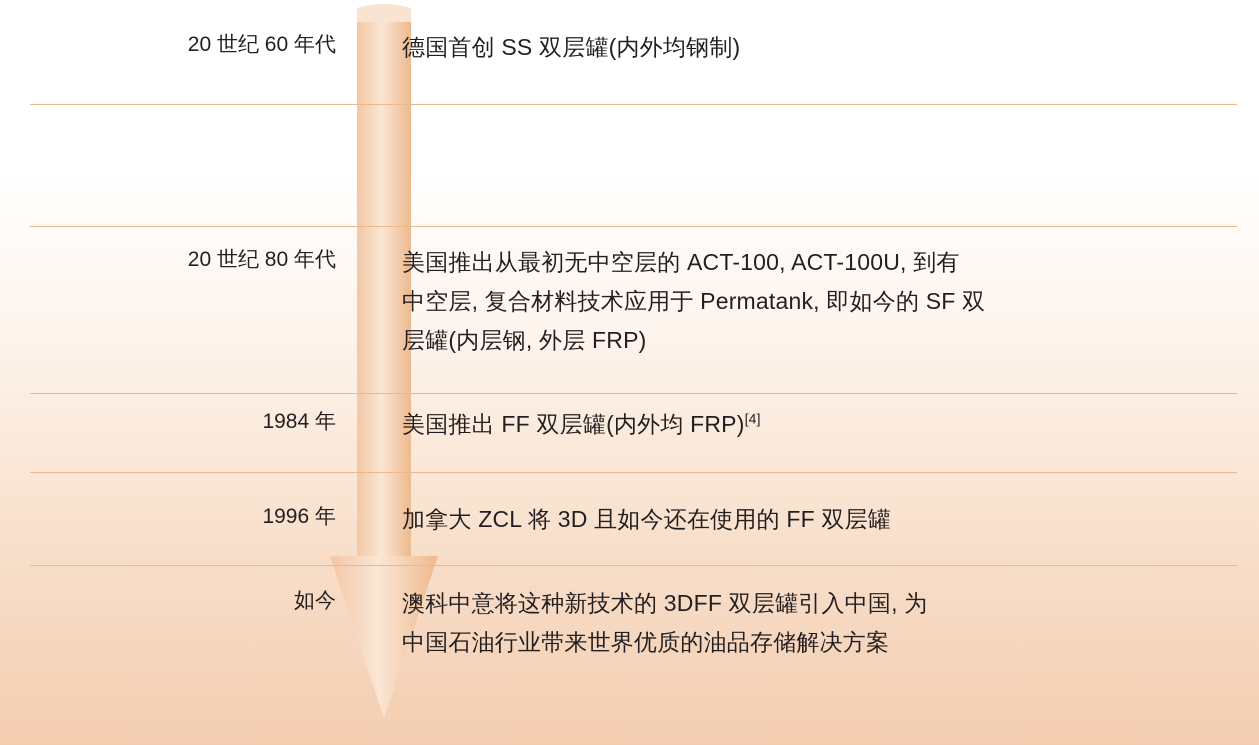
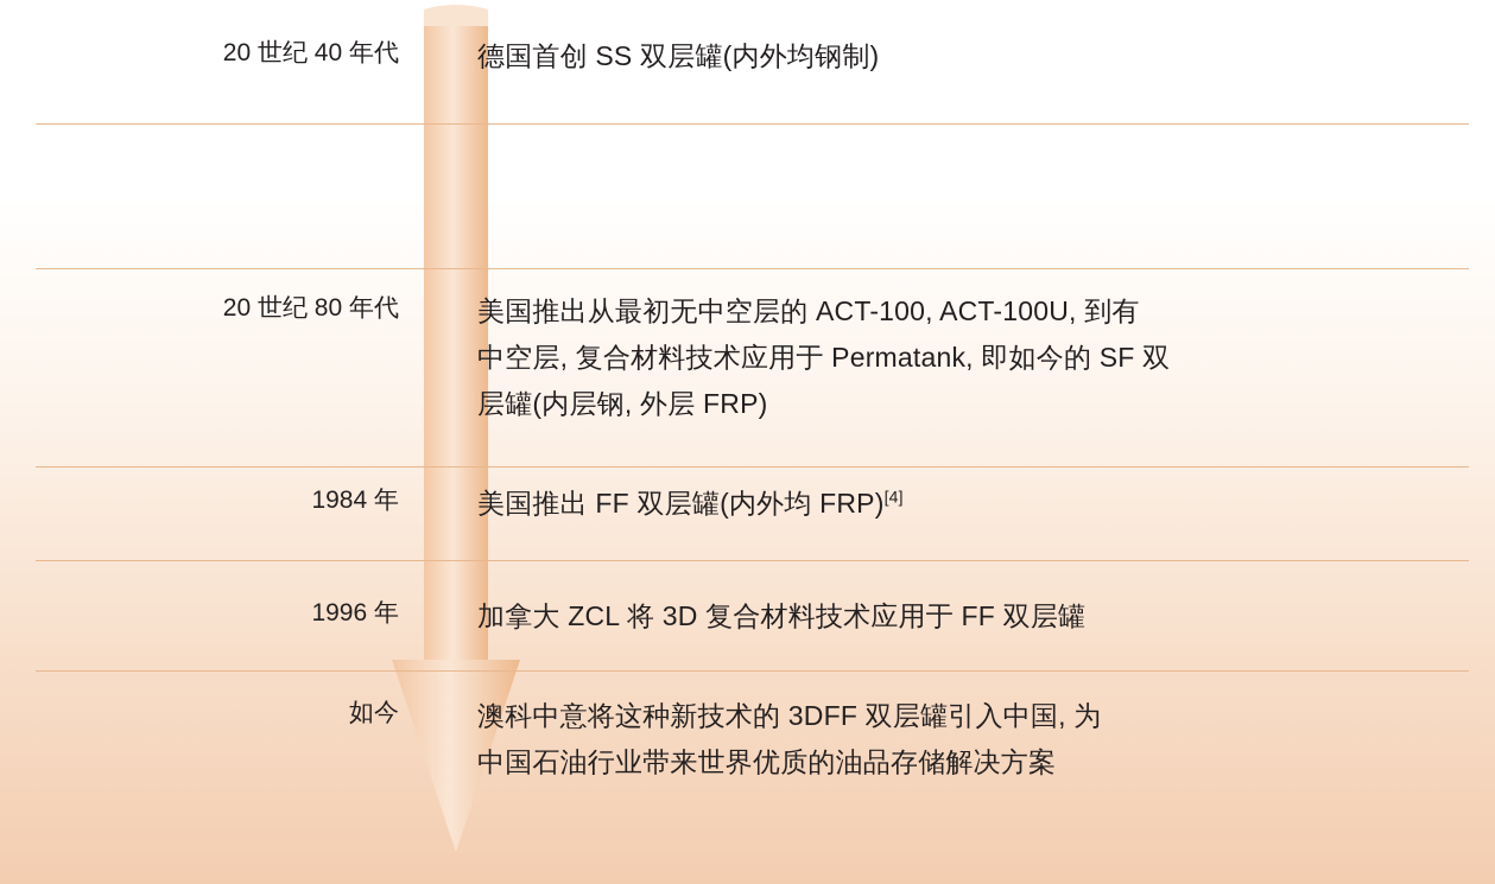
- 20 世纪 60 年代
+ 20 世纪 40 年代
  德国首创 SS 双层罐(内外均钢制)
  20 世纪 80 年代
  美国推出从最初无中空层的 ACT-100, ACT-100U, 到有
  中空层, 复合材料技术应用于 Permatank, 即如今的 SF 双
  层罐(内层钢, 外层 FRP)
  1984 年
  美国推出 FF 双层罐(内外均 FRP)[4]
  1996 年
- 加拿大 ZCL 将 3D 且如今还在使用的 FF 双层罐
+ 加拿大 ZCL 将 3D 复合材料技术应用于 FF 双层罐
  如今
  澳科中意将这种新技术的 3DFF 双层罐引入中国, 为
  中国石油行业带来世界优质的油品存储解决方案
